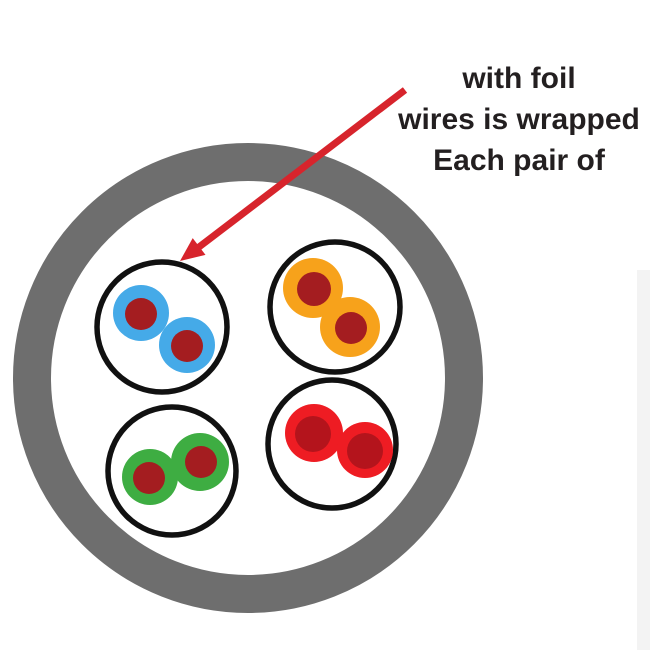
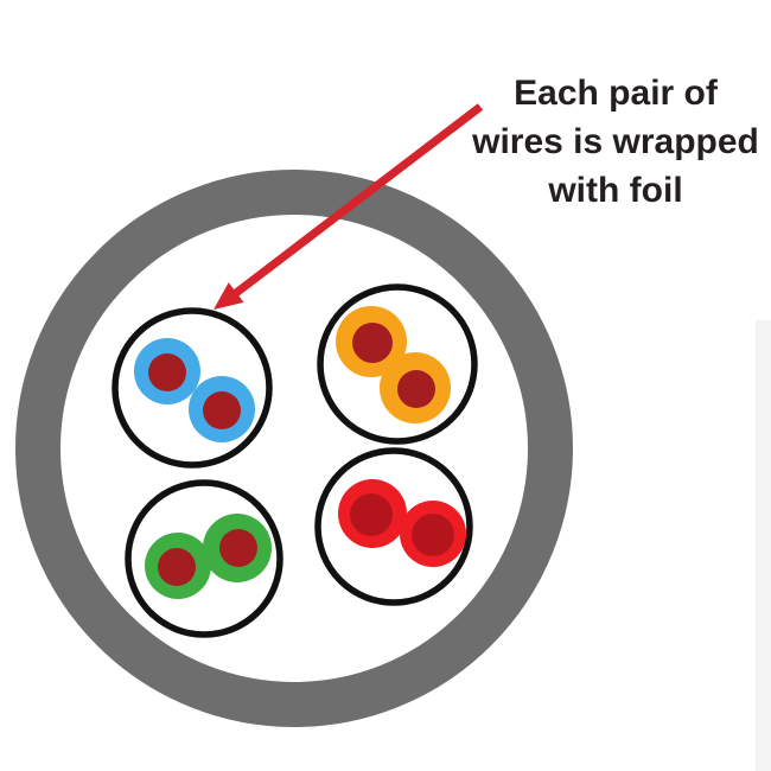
- with foil
+ Each pair of
  wires is wrapped
- Each pair of
+ with foil
